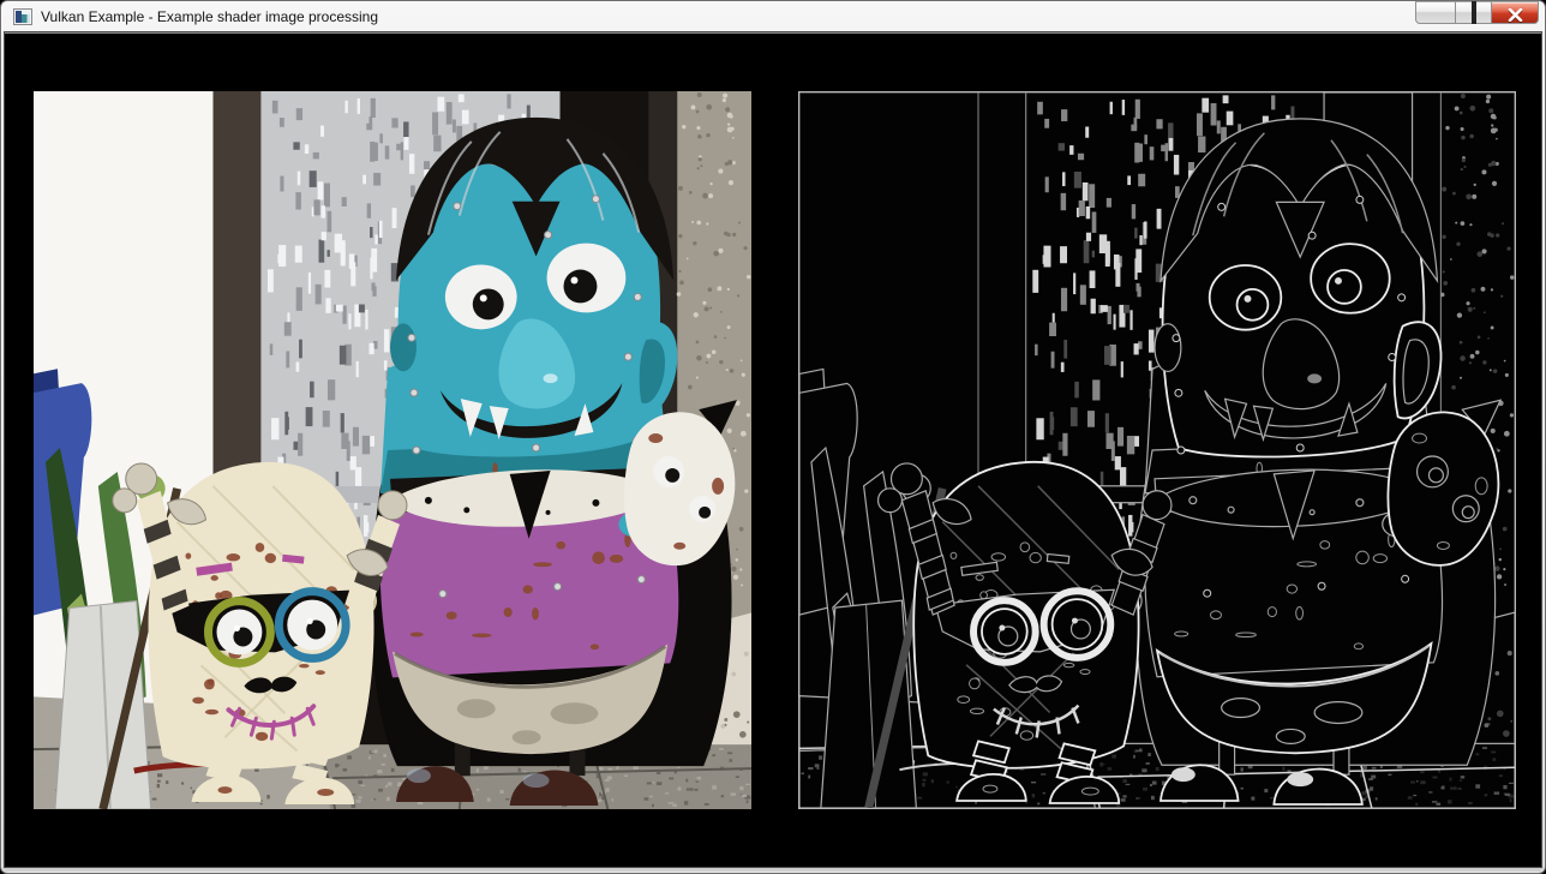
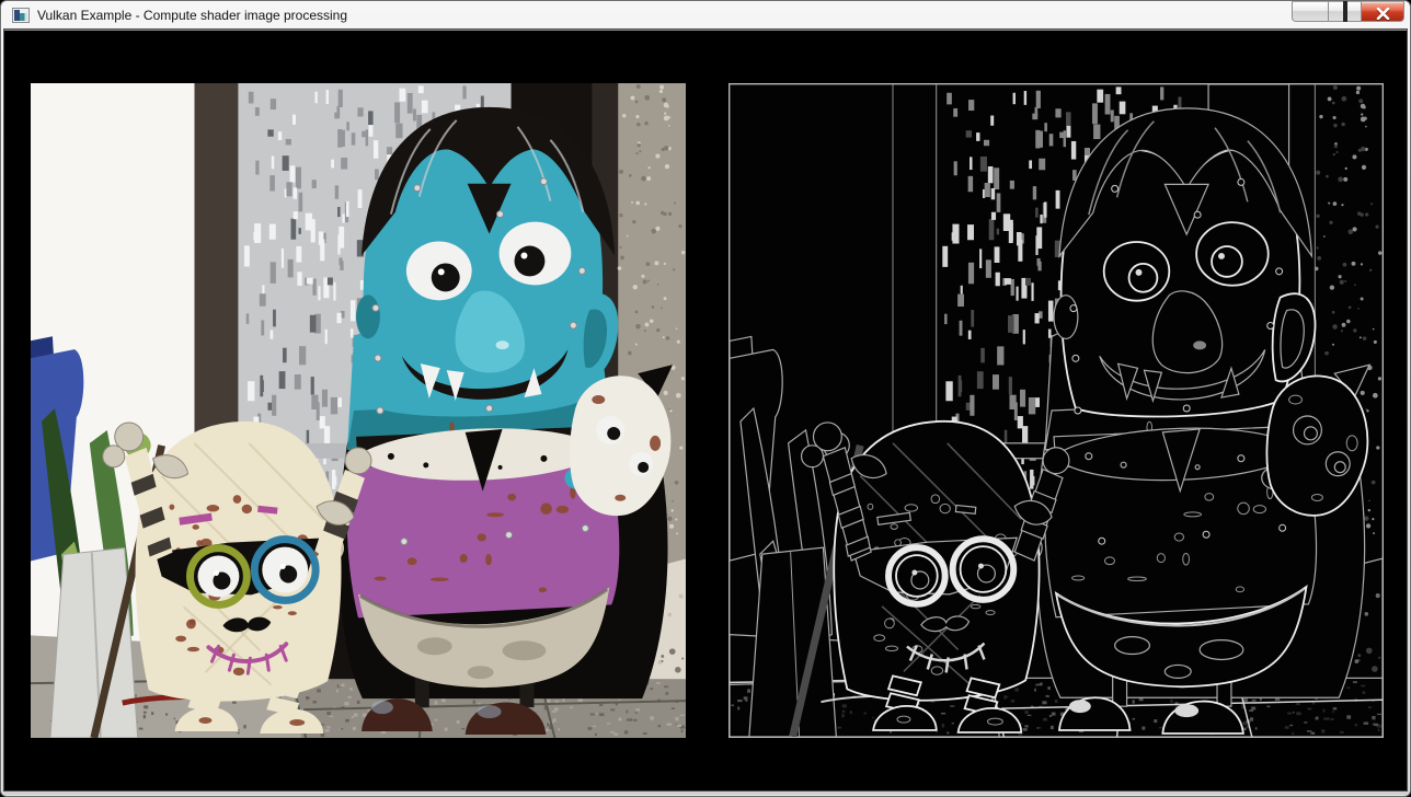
- Vulkan Example - Example shader image processing
+ Vulkan Example - Compute shader image processing
